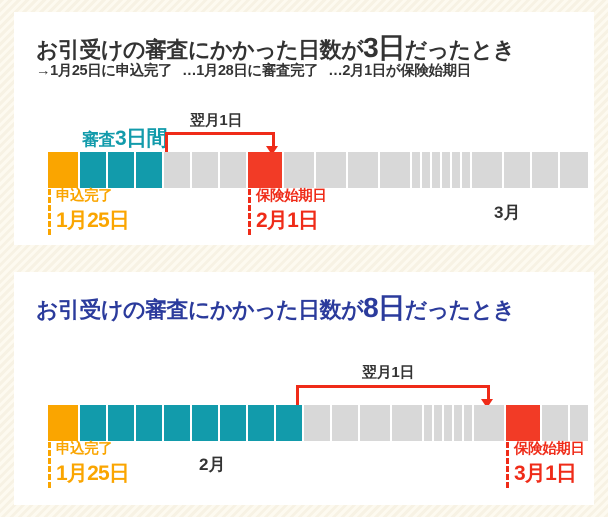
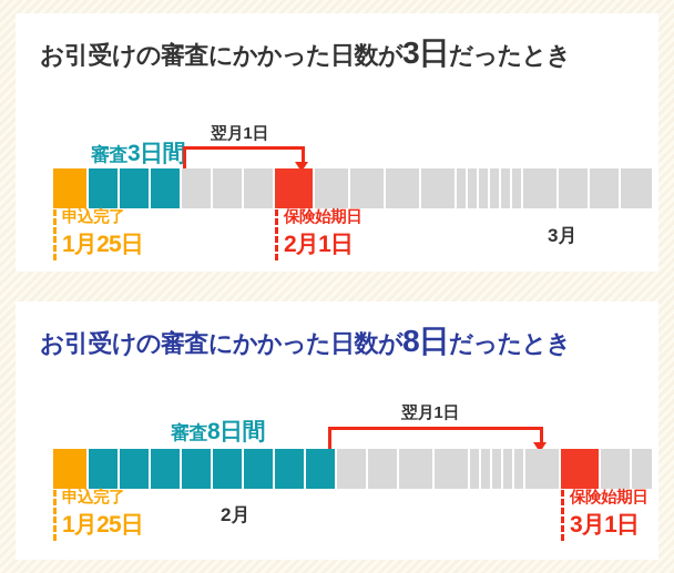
  お引受けの審査にかかった日数が3日だったとき
- →1月25日に申込完了 …1月28日に審査完了 …2月1日が保険始期日
  審査3日間
  翌月1日
  申込完了
  1月25日
  保険始期日
  2月1日
  3月
  お引受けの審査にかかった日数が8日だったとき
+ 審査8日間
  翌月1日
  申込完了
  1月25日
  保険始期日
  3月1日
  2月
